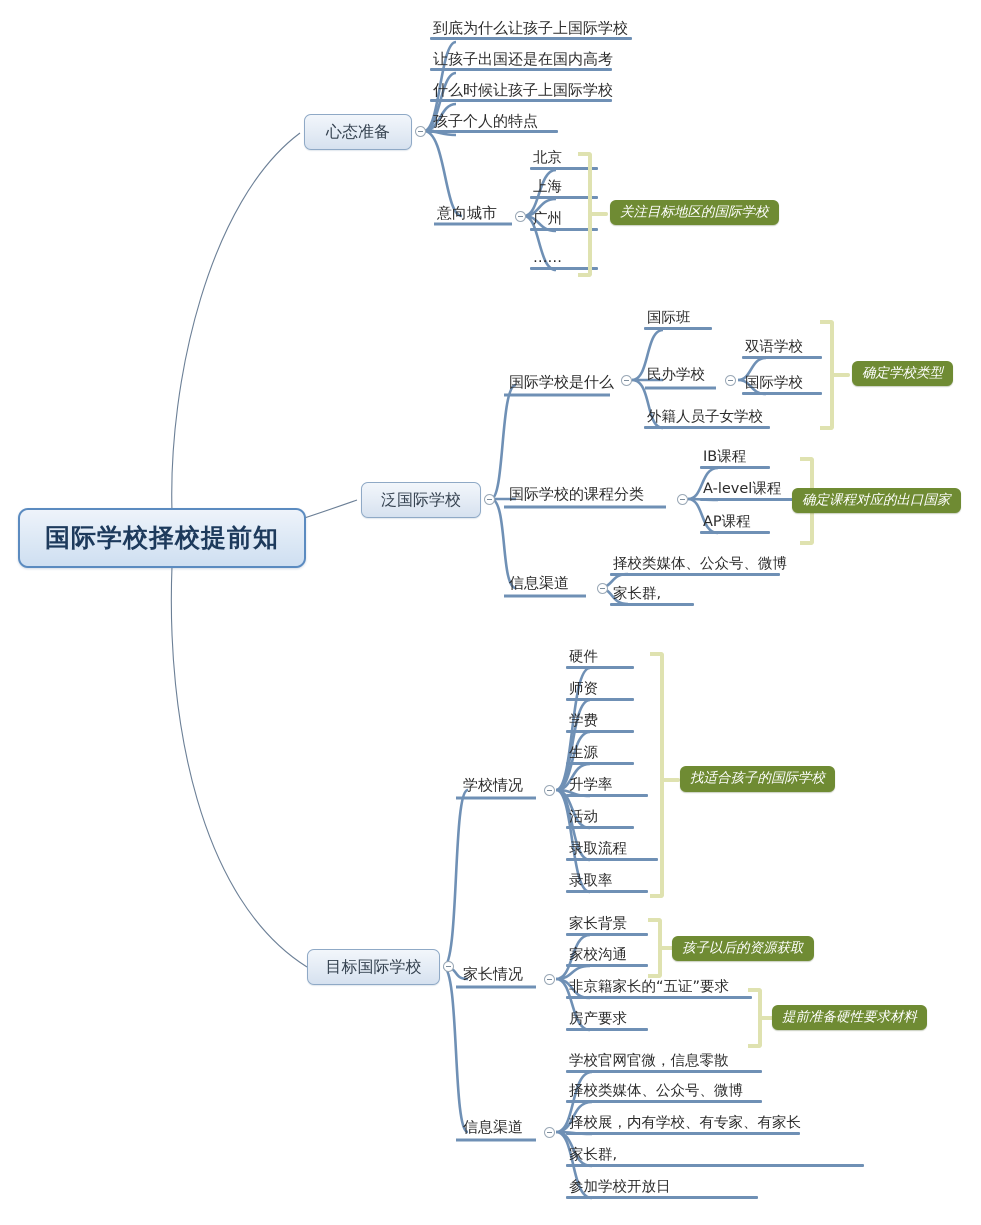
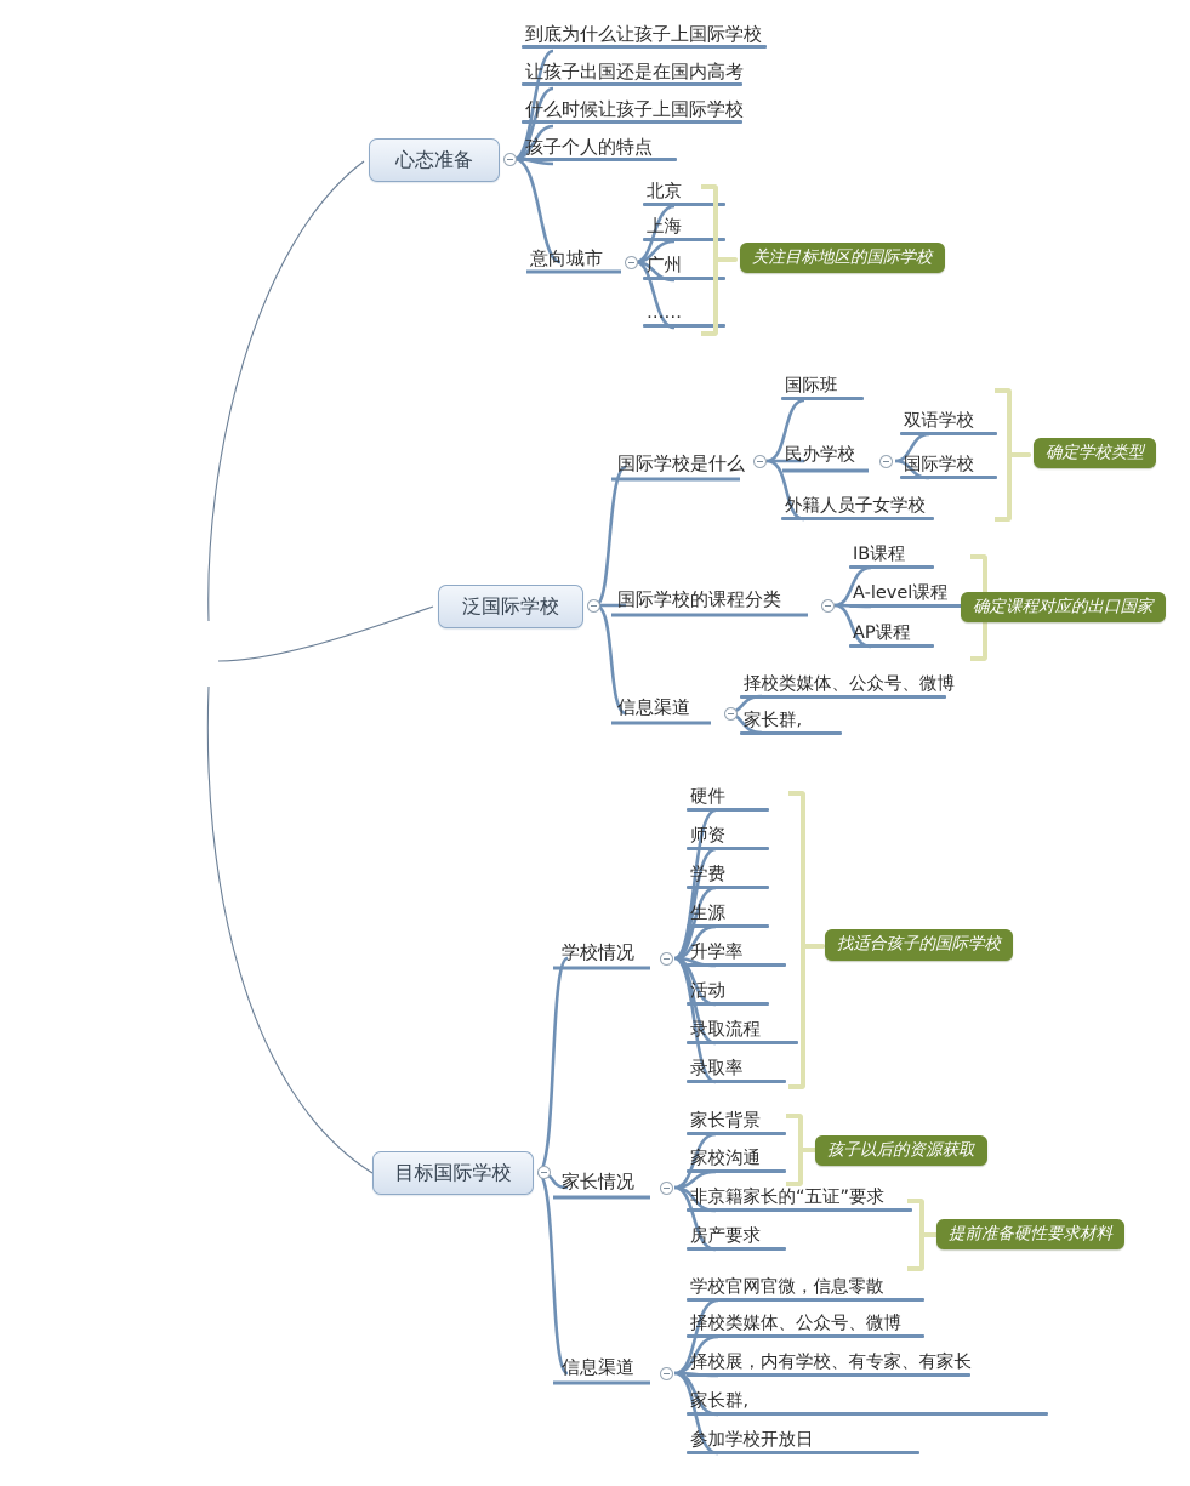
- 国际学校择校提前知
  心态准备
  到底为什么让孩子上国际学校
  让孩子出国还是在国内高考
  什么时候让孩子上国际学校
  孩子个人的特点
  意向城市
  北京
  上海
  广州
  ……
  关注目标地区的国际学校
  泛国际学校
  国际学校是什么
  国际班
  民办学校
  外籍人员子女学校
  双语学校
  国际学校
  确定学校类型
  国际学校的课程分类
  IB课程
  A-level课程
  AP课程
  确定课程对应的出口国家
  信息渠道
  择校类媒体、公众号、微博
  家长群,
  目标国际学校
  学校情况
  硬件
  师资
  学费
  生源
  升学率
  活动
  录取流程
  录取率
  找适合孩子的国际学校
  家长情况
  家长背景
  家校沟通
  非京籍家长的“五证”要求
  房产要求
  孩子以后的资源获取
  提前准备硬性要求材料
  信息渠道
  学校官网官微，信息零散
  择校类媒体、公众号、微博
  择校展，内有学校、有专家、有家长
  家长群,
  参加学校开放日
